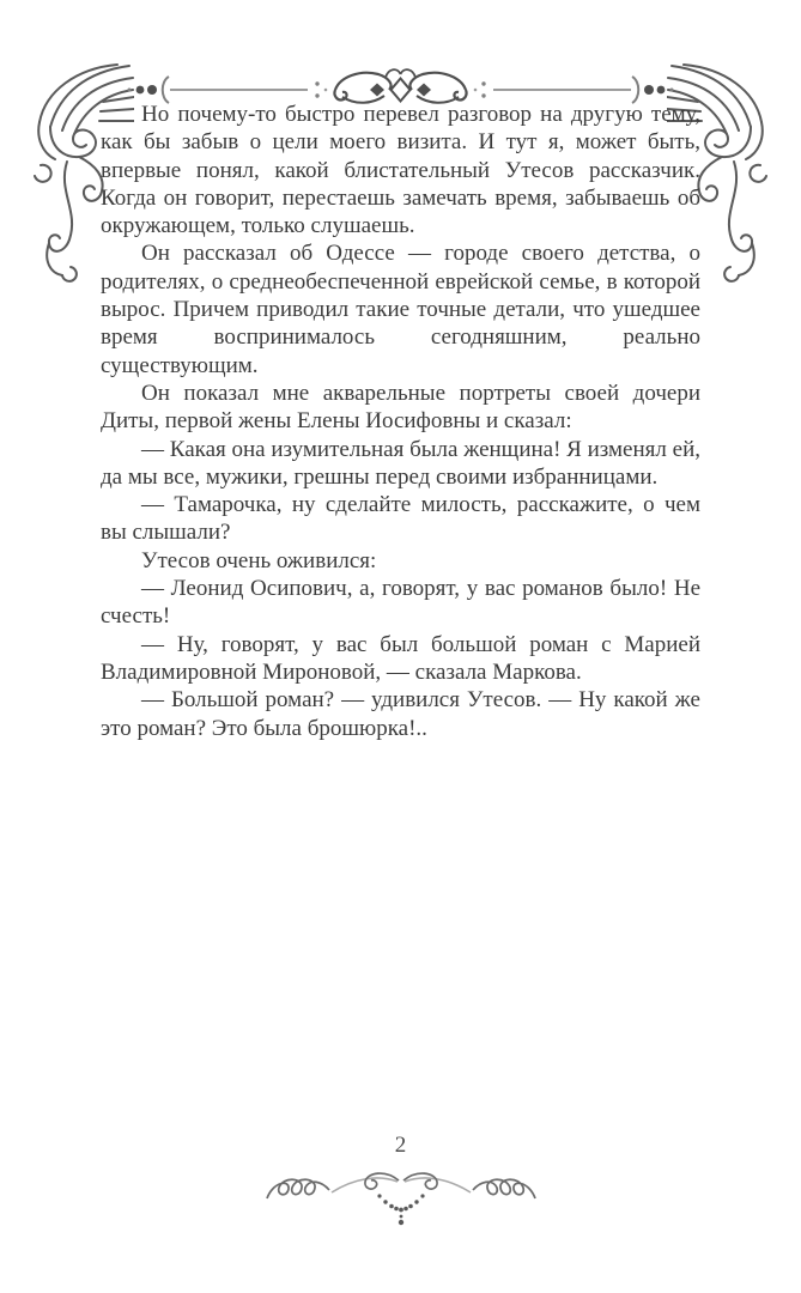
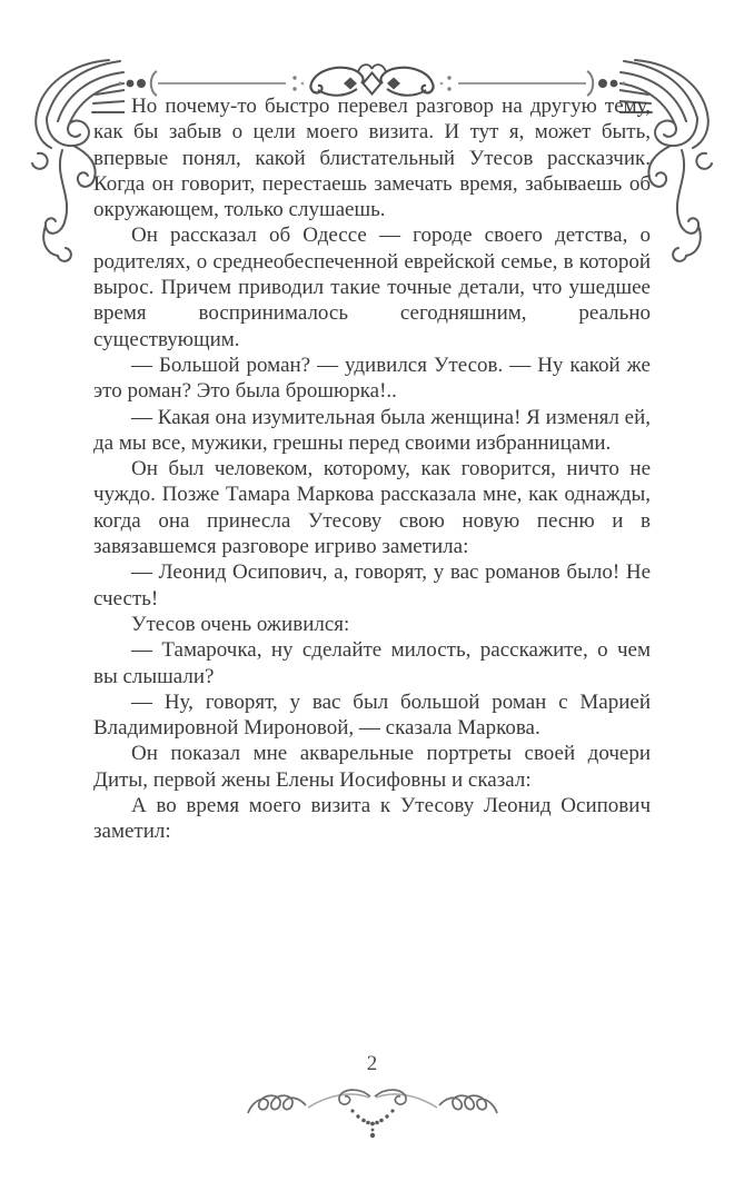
  Но почему-то быстро перевел разговор на другую тему, как бы забыв о цели моего визита. И тут я, может быть, впервые понял, какой блистательный Утесов рассказчик. Когда он говорит, перестаешь замечать время, забываешь об окружающем, только слушаешь.
  Он рассказал об Одессе — городе своего детства, о родителях, о среднеобеспеченной еврейской семье, в которой вырос. Причем приводил такие точные детали, что ушедшее время воспринималось сегодняшним, реально существующим.
- Он показал мне акварельные портреты своей дочери Диты, первой жены Елены Иосифовны и сказал:
+ — Большой роман? — удивился Утесов. — Ну какой же это роман? Это была брошюрка!..
  — Какая она изумительная была женщина! Я изменял ей, да мы все, мужики, грешны перед своими избранницами.
+ Он был человеком, которому, как говорится, ничто не чуждо. Позже Тамара Маркова рассказала мне, как однажды, когда она принесла Утесову свою новую песню и в завязавшемся разговоре игриво заметила:
- — Тамарочка, ну сделайте милость, расскажите, о чем вы слышали?
+ — Леонид Осипович, а, говорят, у вас романов было! Не счесть!
  Утесов очень оживился:
- — Леонид Осипович, а, говорят, у вас романов было! Не счесть!
+ — Тамарочка, ну сделайте милость, расскажите, о чем вы слышали?
  — Ну, говорят, у вас был большой роман с Марией Владимировной Мироновой, — сказала Маркова.
- — Большой роман? — удивился Утесов. — Ну какой же это роман? Это была брошюрка!..
+ Он показал мне акварельные портреты своей дочери Диты, первой жены Елены Иосифовны и сказал:
+ А во время моего визита к Утесову Леонид Осипович заметил:
  2
